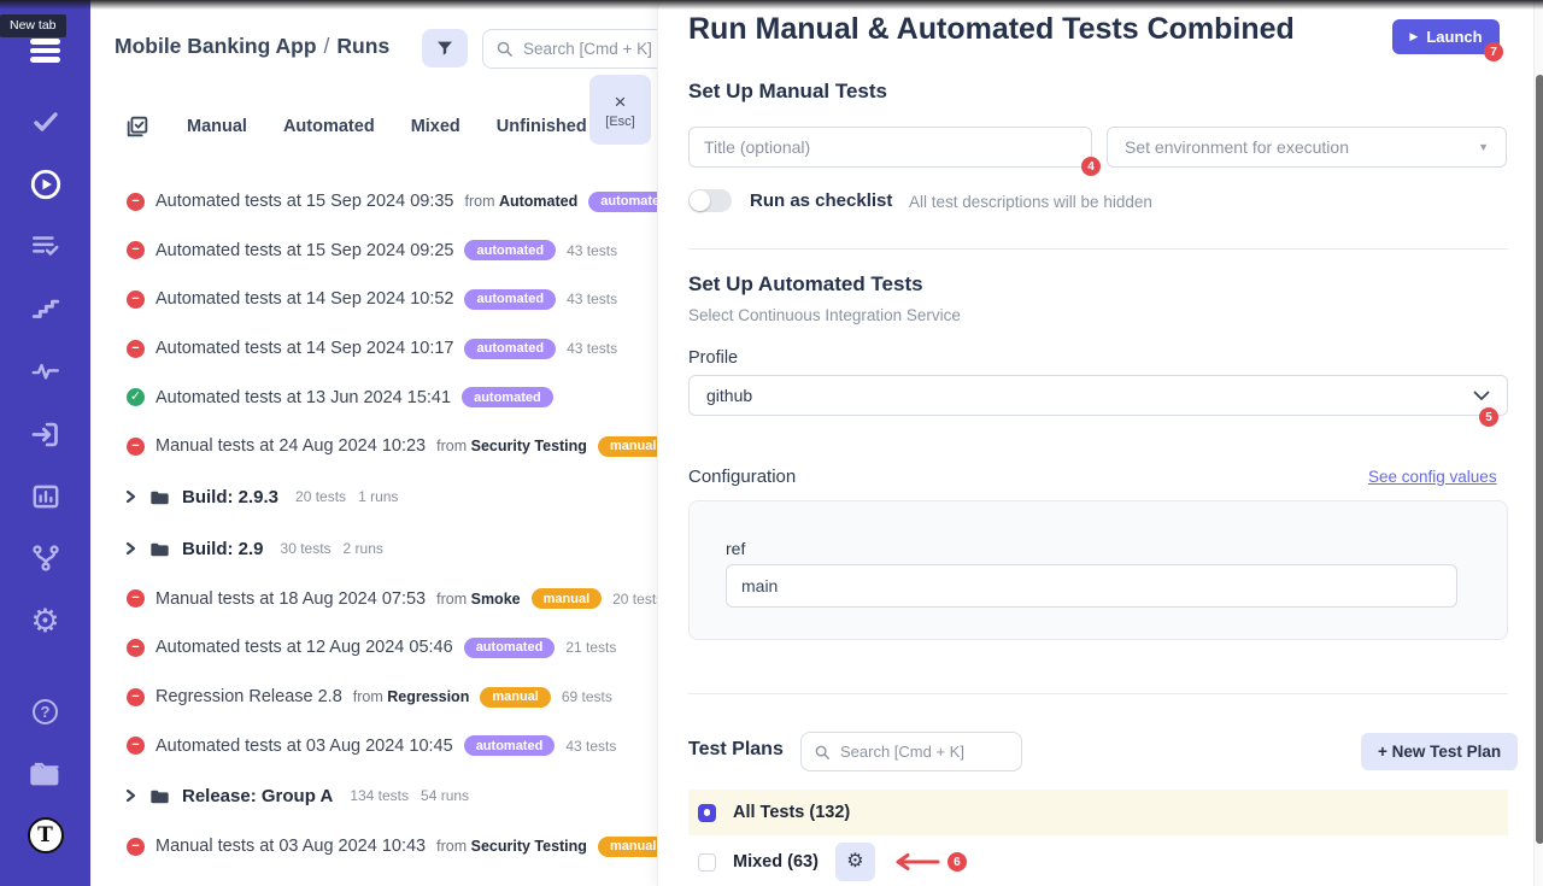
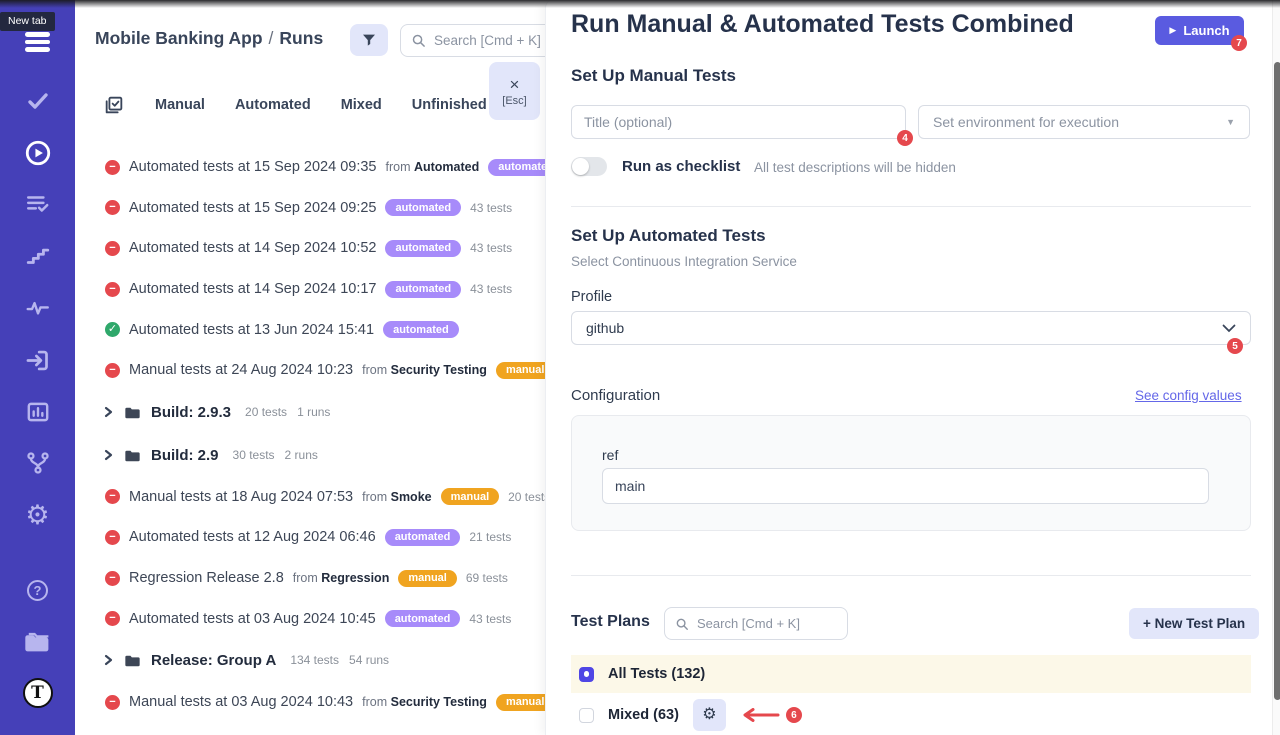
  New tab
  ⚙
  ?
  T
  Mobile Banking App / Runs
  Search [Cmd + K]
  Manual
  Automated
  Mixed
  Unfinished
  ×
  [Esc]
  −
  Automated tests at 15 Sep 2024 09:35
  from Automated
  automat
  −
  Automated tests at 15 Sep 2024 09:25
  automated
  43 tests
  −
  Automated tests at 14 Sep 2024 10:52
  automated
  43 tests
  −
  Automated tests at 14 Sep 2024 10:17
  automated
  43 tests
  ✓
  Automated tests at 13 Jun 2024 15:41
  automated
  −
  Manual tests at 24 Aug 2024 10:23
  from Security Testing
  manual
  Build: 2.9.3
  20 tests
  1 runs
  Build: 2.9
  30 tests
  2 runs
  −
  Manual tests at 18 Aug 2024 07:53
  from Smoke
  manual
  20 test
  −
- Automated tests at 12 Aug 2024 05:46
+ Automated tests at 12 Aug 2024 06:46
  automated
  21 tests
  −
  Regression Release 2.8
  from Regression
  manual
  69 tests
  −
  Automated tests at 03 Aug 2024 10:45
  automated
  43 tests
  Release: Group A
  134 tests
  54 runs
  −
  Manual tests at 03 Aug 2024 10:43
  from Security Testing
  manual
  Run Manual & Automated Tests Combined
  ▶
  Launch
  7
  Set Up Manual Tests
  Title (optional)
  4
  Set environment for execution
  ▼
  Run as checklist
  All test descriptions will be hidden
  Set Up Automated Tests
  Select Continuous Integration Service
  Profile
  github
  5
  Configuration
  See config values
  ref
  main
  Test Plans
  Search [Cmd + K]
  + New Test Plan
  All Tests (132)
  Mixed (63)
  ⚙
  6
